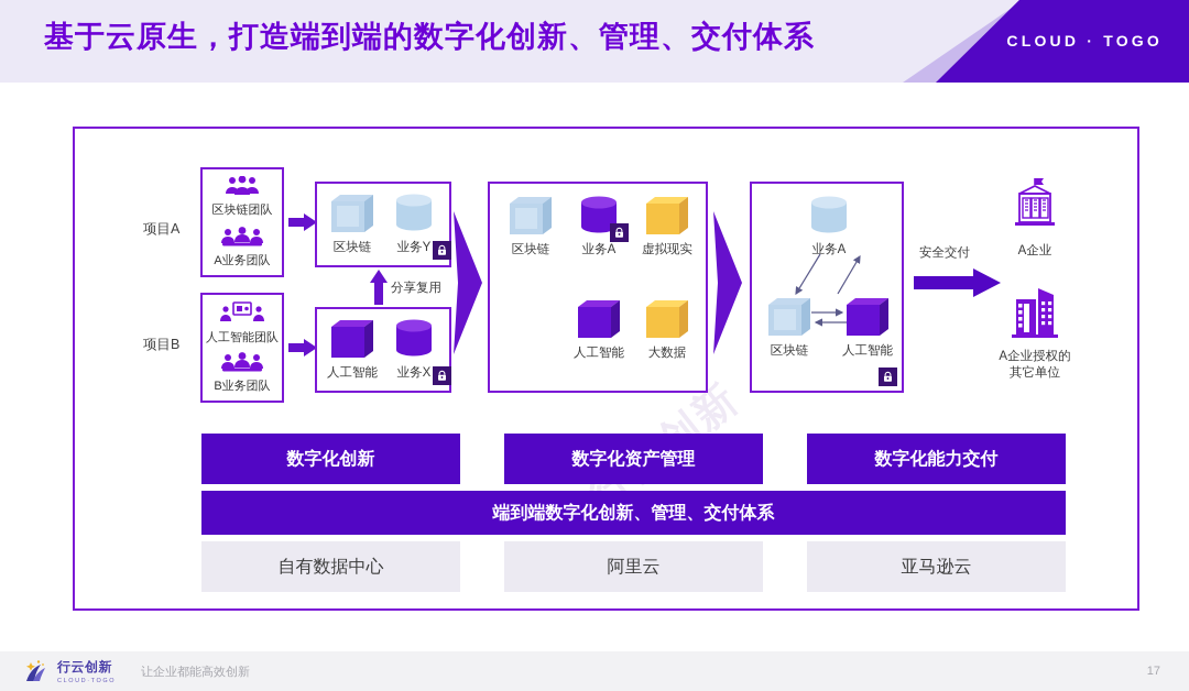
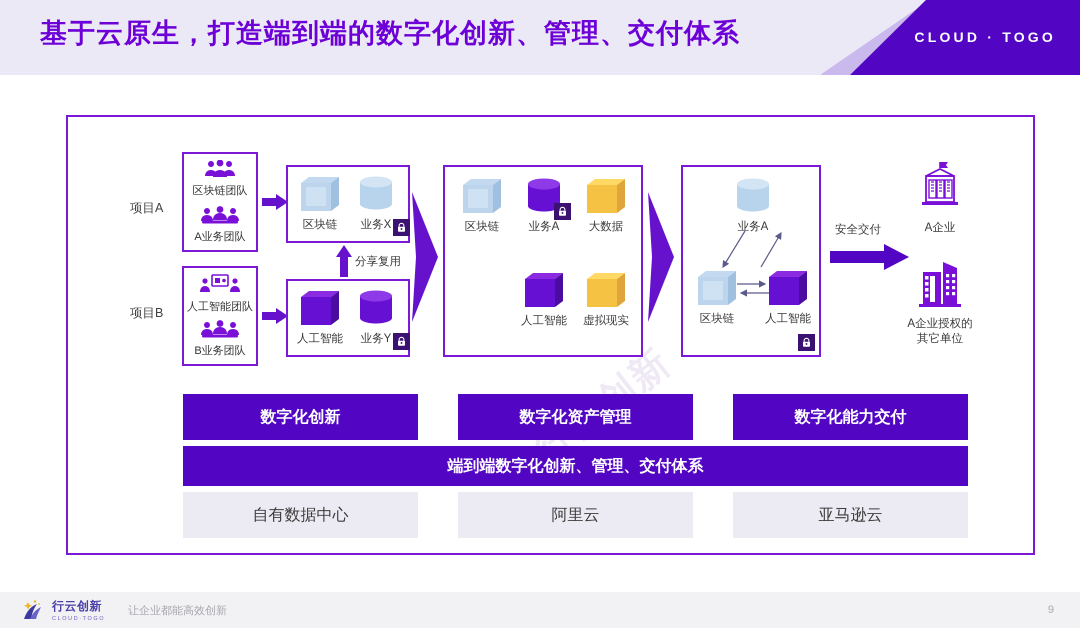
  基于云原生，打造端到端的数字化创新、管理、交付体系
  CLOUD · TOGO
  项目A
  项目B
  区块链团队
  A业务团队
  人工智能团队
  B业务团队
  区块链
- 业务Y
+ 业务X
  人工智能
- 业务X
+ 业务Y
  分享复用
  区块链
  业务A
- 虚拟现实
+ 大数据
  人工智能
- 大数据
+ 虚拟现实
  业务A
  区块链
  人工智能
  安全交付
  A企业
  A企业授权的
  其它单位
  数字化创新
  数字化资产管理
  数字化能力交付
  端到端数字化创新、管理、交付体系
  自有数据中心
  阿里云
  亚马逊云
  行云创新
  让企业都能高效创新
- 17
+ 9
